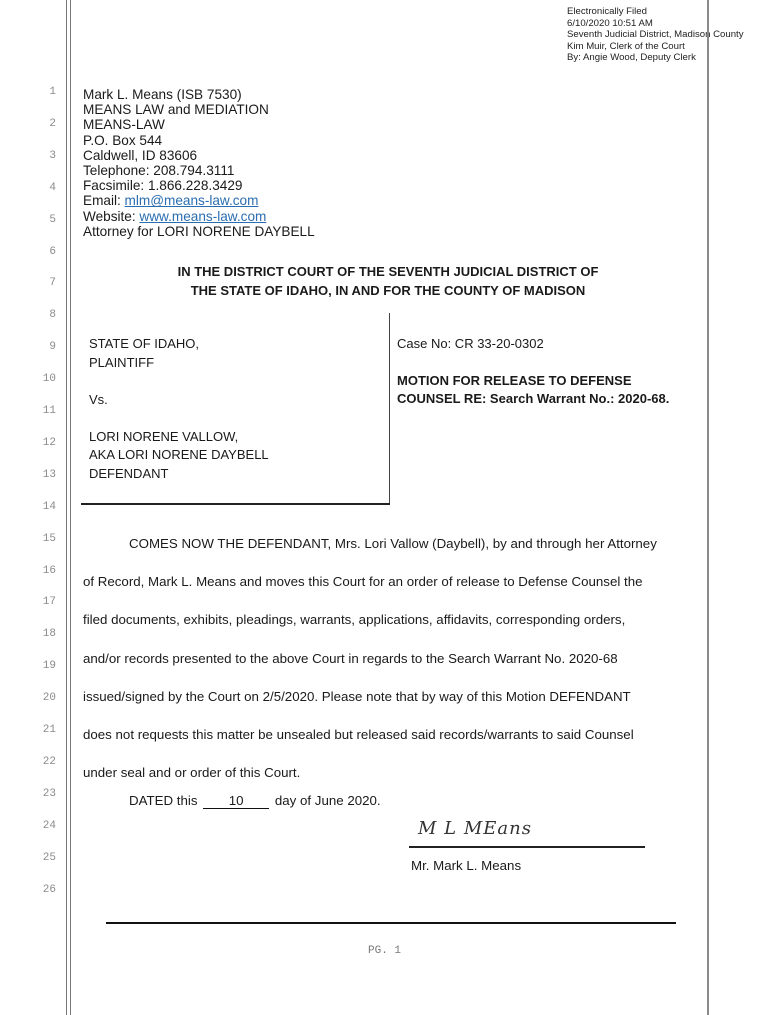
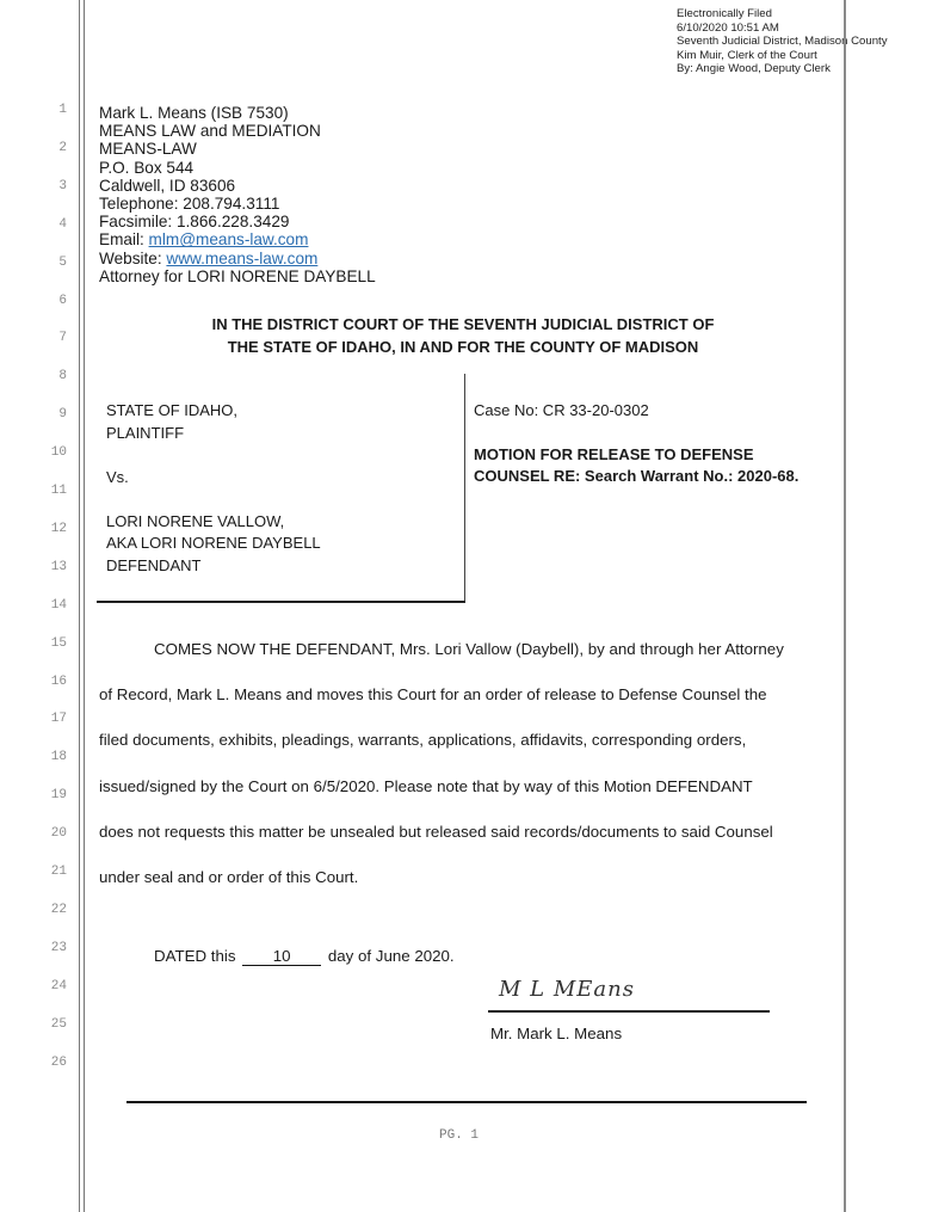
  Electronically Filed
  6/10/2020 10:51 AM
  Seventh Judicial District, Madiso County
  Kim Muir, Clerk of the Court
  By: Angie Wood, Deputy Clerk
  1
  2
  3
  4
  5
  6
  7
  8
  9
  10
  11
  12
  13
  14
  15
  16
  17
  18
  19
  20
  21
  22
  23
  24
  25
  26
  Mark L. Means (ISB 7530)
  MEANS LAW and MEDIATION
  MEANS-LAW
  P.O. Box 544
  Caldwell, ID 83606
  Telephone: 208.794.3111
  Facsimile: 1.866.228.3429
  Email: mlm@means-law.com
  Website: www.means-law.com
  Attorney for LORI NORENE DAYBELL
  IN THE DISTRICT COURT OF THE SEVENTH JUDICIAL DISTRICT OF
  THE STATE OF IDAHO, IN AND FOR THE COUNTY OF MADISON
  STATE OF IDAHO,
  PLAINTIFF
  Vs.
  LORI NORENE VALLOW,
  AKA LORI NORENE DAYBELL
  DEFENDANT
  Case No: CR 33-20-0302
  MOTION FOR RELEASE TO DEFENSE
  COUNSEL RE: Search Warrant No.: 2020-68.
  COMES NOW THE DEFENDANT, Mrs. Lori Vallow (Daybell), by and through her Attorney
  of Record, Mark L. Means and moves this Court for an order of release to Defense Counsel the
  filed documents, exhibits, pleadings, warrants, applications, affidavits, corresponding orders,
- and/or records presented to the above Court in regards to the Search Warrant No. 2020-68
- issued/signed by the Court on 2/5/2020. Please note that by way of this Motion DEFENDANT
+ issued/signed by the Court on 6/5/2020. Please note that by way of this Motion DEFENDANT
- does not requests this matter be unsealed but released said records/warrants to said Counsel
+ does not requests this matter be unsealed but released said records/documents to said Counsel
  under seal and or order of this Court.
  DATED this 10 day of June 2020.
  M L MEans
  Mr. Mark L. Means
  PG. 1
